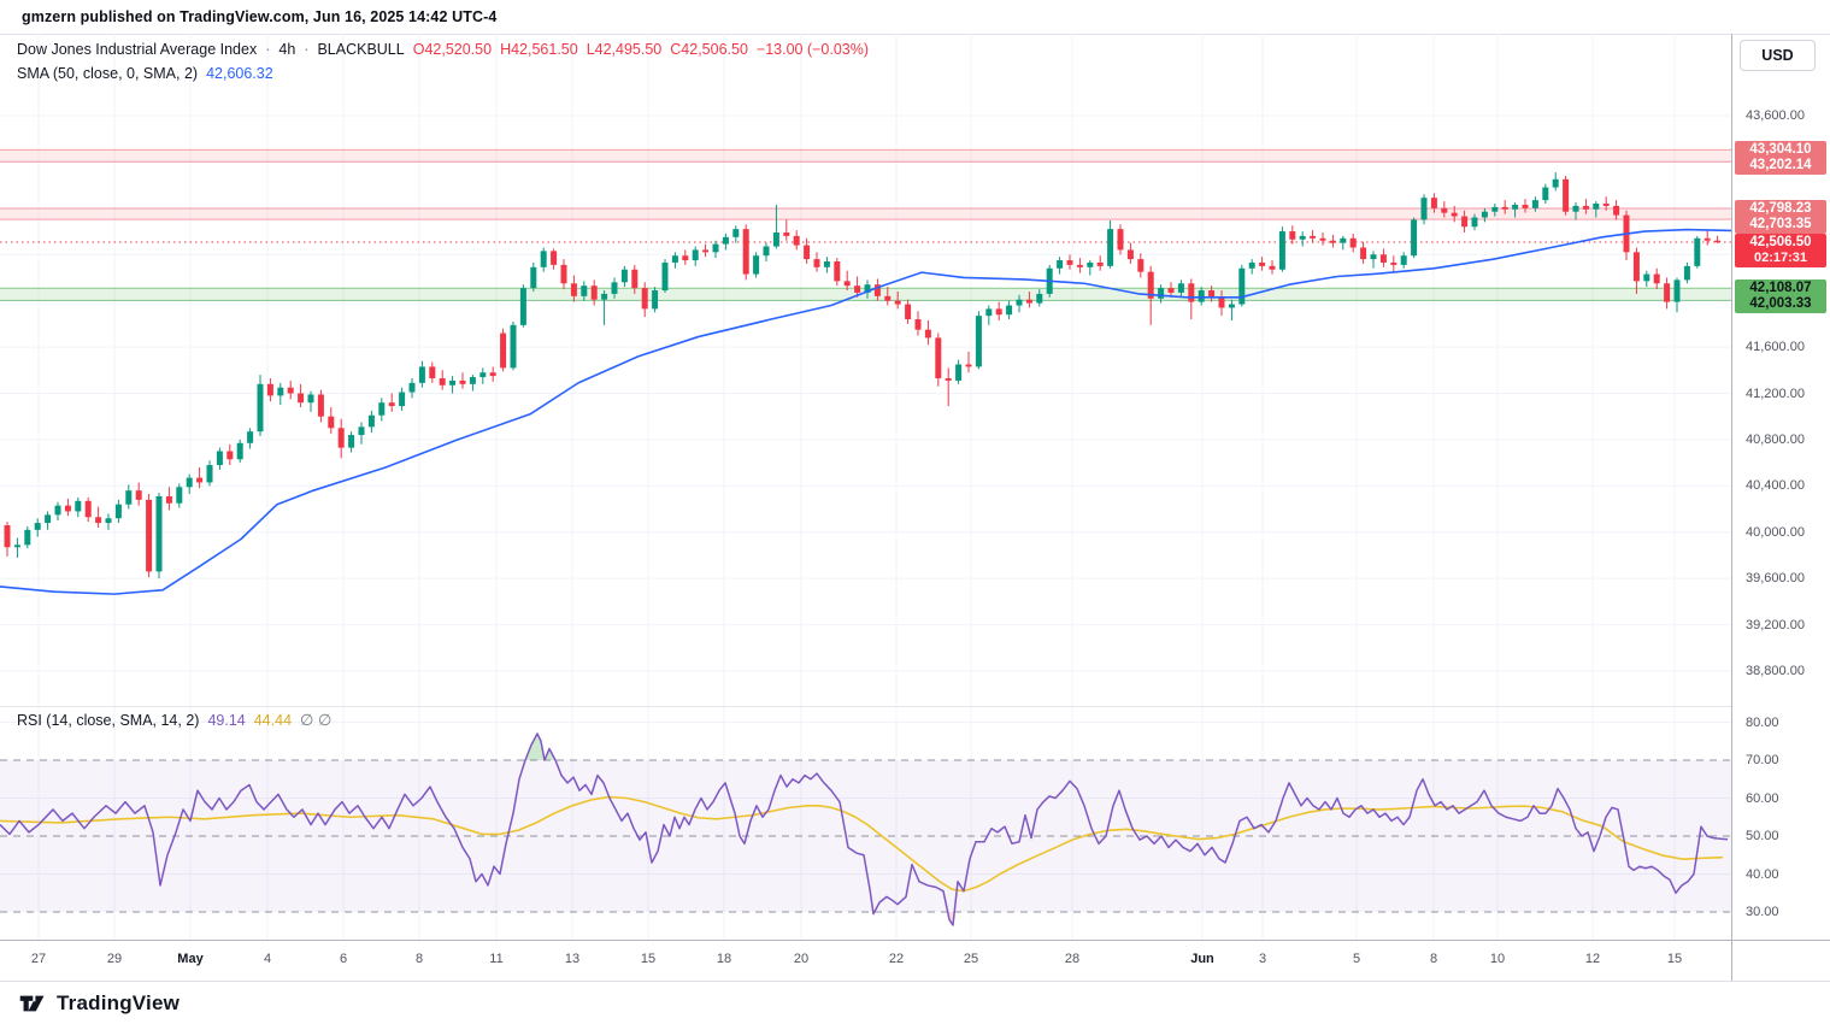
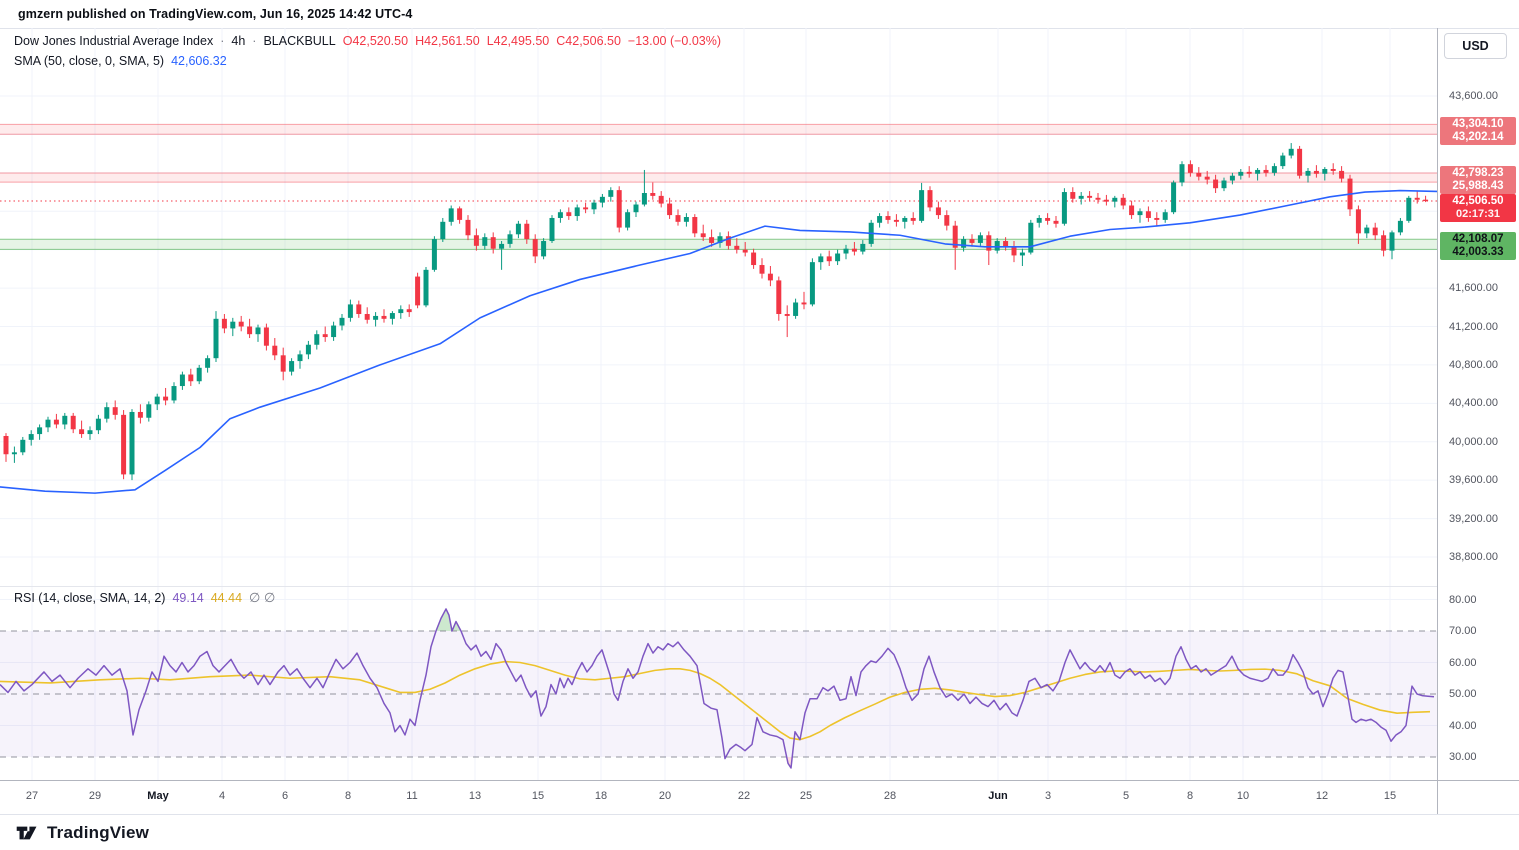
  gmzern published on TradingView.com, Jun 16, 2025 14:42 UTC-4
  Dow Jones Industrial Average Index
  ·
  4h
  ·
  BLACKBULL
  O42,520.50
  H42,561.50
  L42,495.50
  C42,506.50
  −13.00 (−0.03%)
- SMA (50, close, 0, SMA, 2)
+ SMA (50, close, 0, SMA, 5)
  42,606.32
  RSI (14, close, SMA, 14, 2)
  49.14
  44.44
  ∅ ∅
  43,600.00
  41,600.00
  41,200.00
  40,800.00
  40,400.00
  40,000.00
  39,600.00
  39,200.00
  38,800.00
  80.00
  70.00
  60.00
  50.00
  40.00
  30.00
  43,304.10
  43,202.14
  42,798.23
- 42,703.35
+ 25,988.43
  42,506.50
  02:17:31
  42,108.07
  42,003.33
  USD
  27
  29
  May
  4
  6
  8
  11
  13
  15
  18
  20
  22
  25
  28
  Jun
  3
  5
  8
  10
  12
  15
  TradingView
